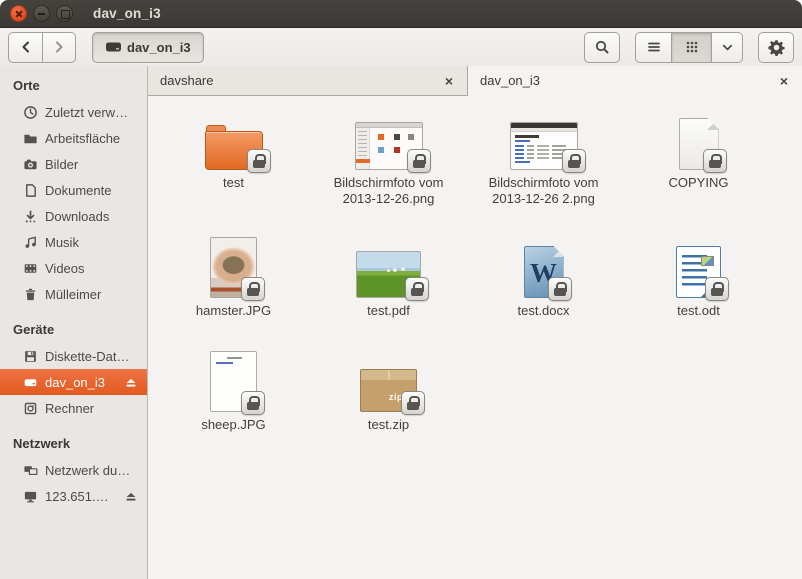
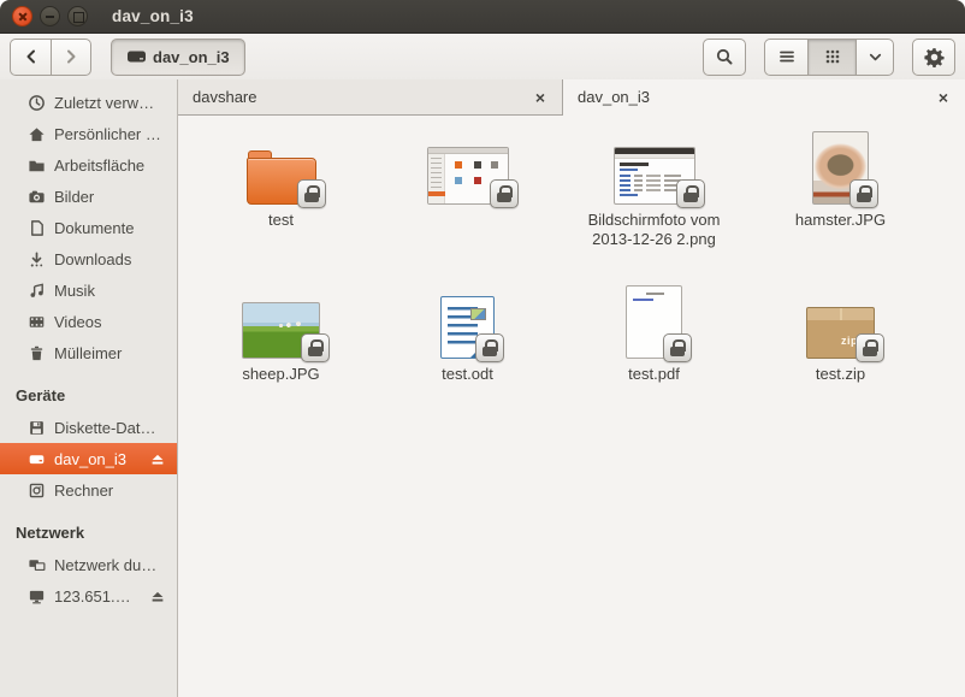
  dav_on_i3
  dav_on_i3
- Orte
  Zuletzt verw…
+ Persönlicher …
  Arbeitsfläche
  Bilder
  Dokumente
  Downloads
  Musik
  Videos
  Mülleimer
  Geräte
  Diskette-Dat…
  dav_on_i3
  Rechner
  Netzwerk
  Netzwerk du…
  123.651.…
  davshare
  ×
  dav_on_i3
  ×
  test
- Bildschirmfoto vom 2013-12-26.png
  Bildschirmfoto vom 2013-12-26 2.png
- COPYING
  hamster.JPG
- test.pdf
+ sheep.JPG
- W
- test.docx
  test.odt
- sheep.JPG
+ test.pdf
  zip
  test.zip
